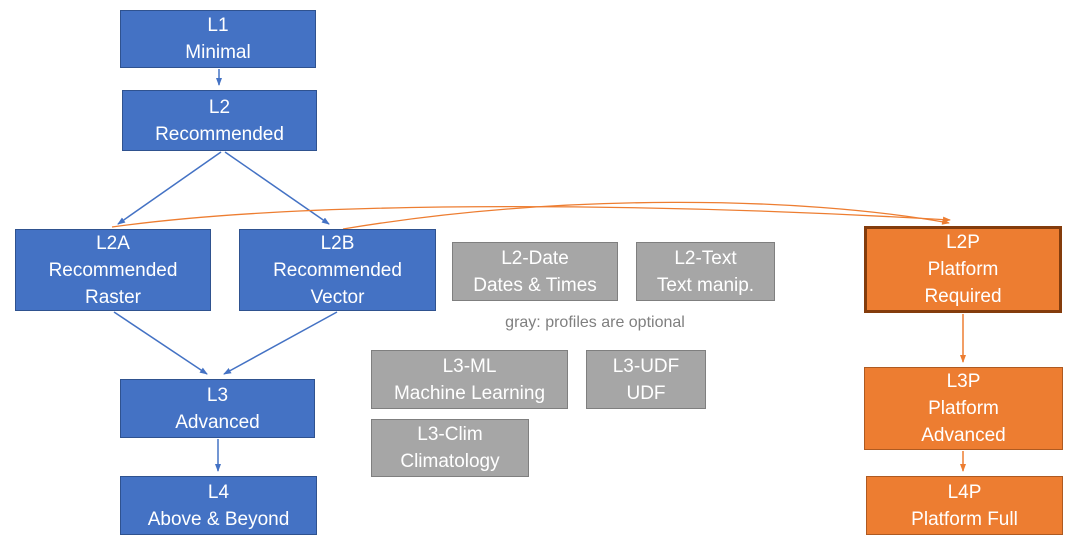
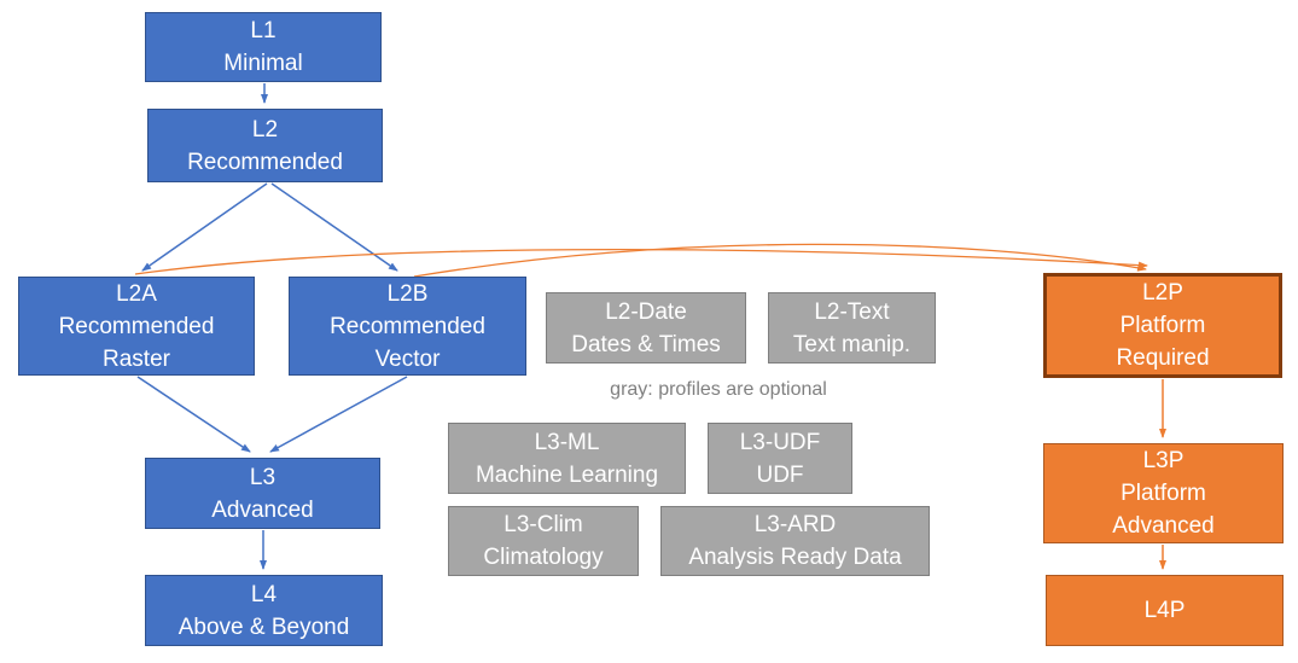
  L1
  Minimal
  L2
  Recommended
  L2A
  Recommended
  Raster
  L2B
  Recommended
  Vector
  L2-Date
  Dates & Times
  L2-Text
  Text manip.
  gray: profiles are optional
  L3-ML
  Machine Learning
  L3-UDF
  UDF
  L3-Clim
  Climatology
+ L3-ARD
+ Analysis Ready Data
  L3
  Advanced
  L4
  Above & Beyond
  L2P
  Platform
  Required
  L3P
  Platform
  Advanced
  L4P
- Platform Full
